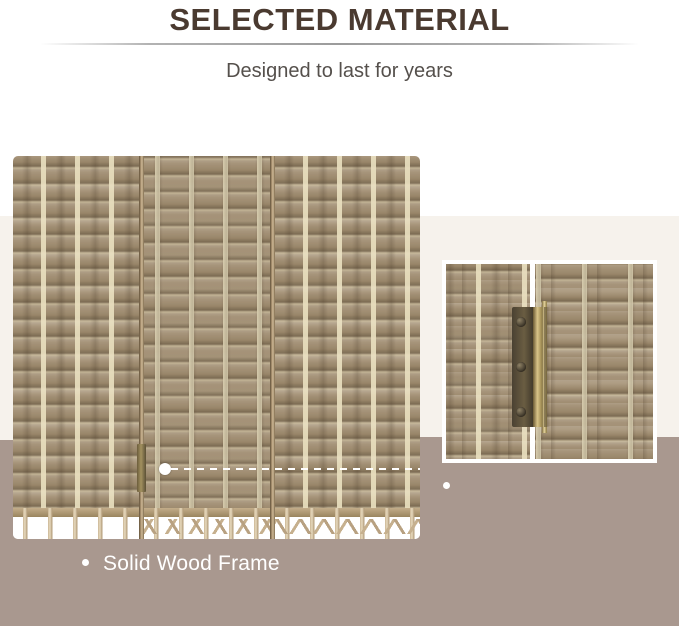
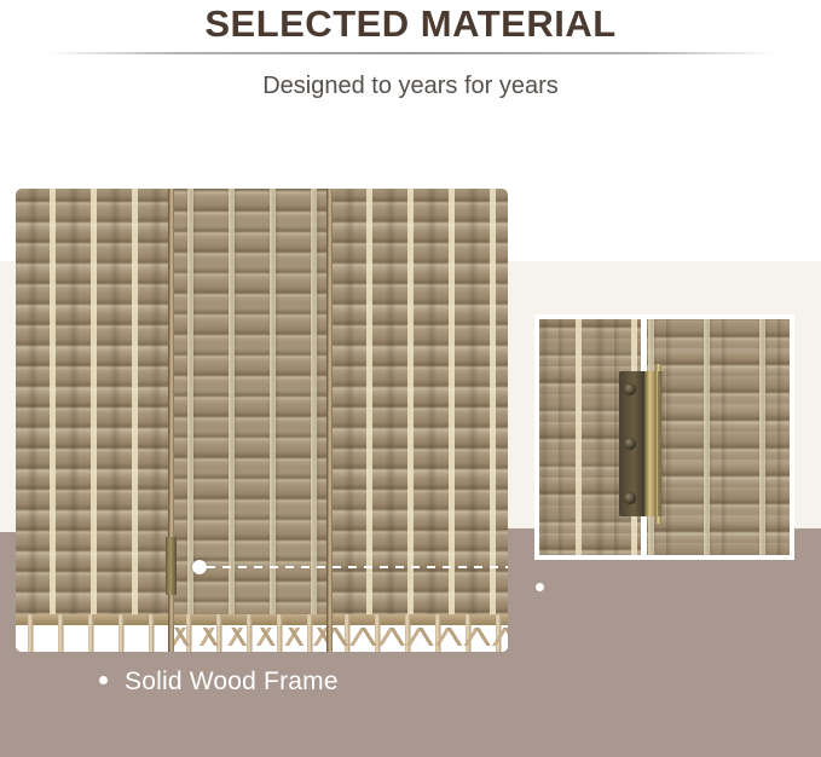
  SELECTED MATERIAL
- Designed to last for years
+ Designed to years for years
  Solid Wood Frame
